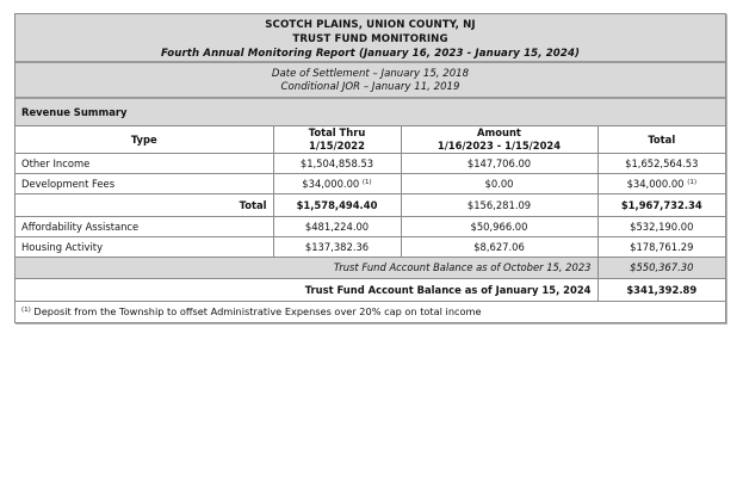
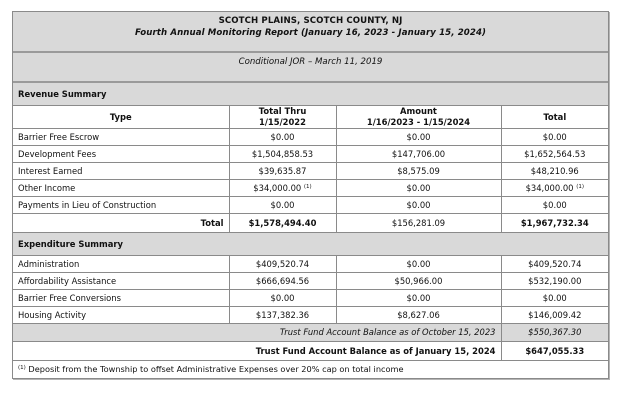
- SCOTCH PLAINS, UNION COUNTY, NJ
+ SCOTCH PLAINS, SCOTCH COUNTY, NJ
- TRUST FUND MONITORING
  Fourth Annual Monitoring Report (January 16, 2023 - January 15, 2024)
- Date of Settlement – January 15, 2018
- Conditional JOR – January 11, 2019
+ Conditional JOR – March 11, 2019
  Revenue Summary
  Type	Total Thru 1/15/2022	Amount 1/16/2023 - 1/15/2024	Total
+ Barrier Free Escrow	$0.00	$0.00	$0.00
- Other Income	$1,504,858.53	$147,706.00	$1,652,564.53
+ Development Fees	$1,504,858.53	$147,706.00	$1,652,564.53
+ Interest Earned	$39,635.87	$8,575.09	$48,210.96
- Development Fees	$34,000.00	$0.00	$34,000.00
+ Other Income	$34,000.00	$0.00	$34,000.00
+ Payments in Lieu of Construction	$0.00	$0.00	$0.00
  Total	$1,578,494.40	$156,281.09	$1,967,732.34
+ Expenditure Summary
+ Administration	$409,520.74	$0.00	$409,520.74
- Affordability Assistance	$481,224.00	$50,966.00	$532,190.00
+ Affordability Assistance	$666,694.56	$50,966.00	$532,190.00
+ Barrier Free Conversions	$0.00	$0.00	$0.00
- Housing Activity	$137,382.36	$8,627.06	$178,761.29
+ Housing Activity	$137,382.36	$8,627.06	$146,009.42
  Trust Fund Account Balance as of October 15, 2023	$550,367.30
- Trust Fund Account Balance as of January 15, 2024	$341,392.89
+ Trust Fund Account Balance as of January 15, 2024	$647,055.33
  Deposit from the Township to offset Administrative Expenses over 20% cap on total income
